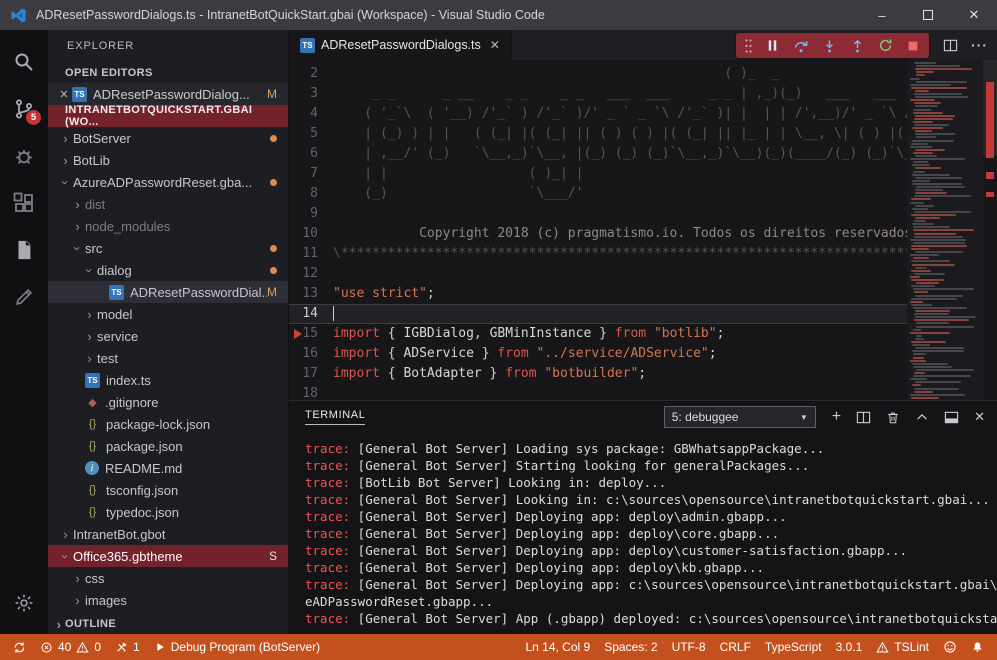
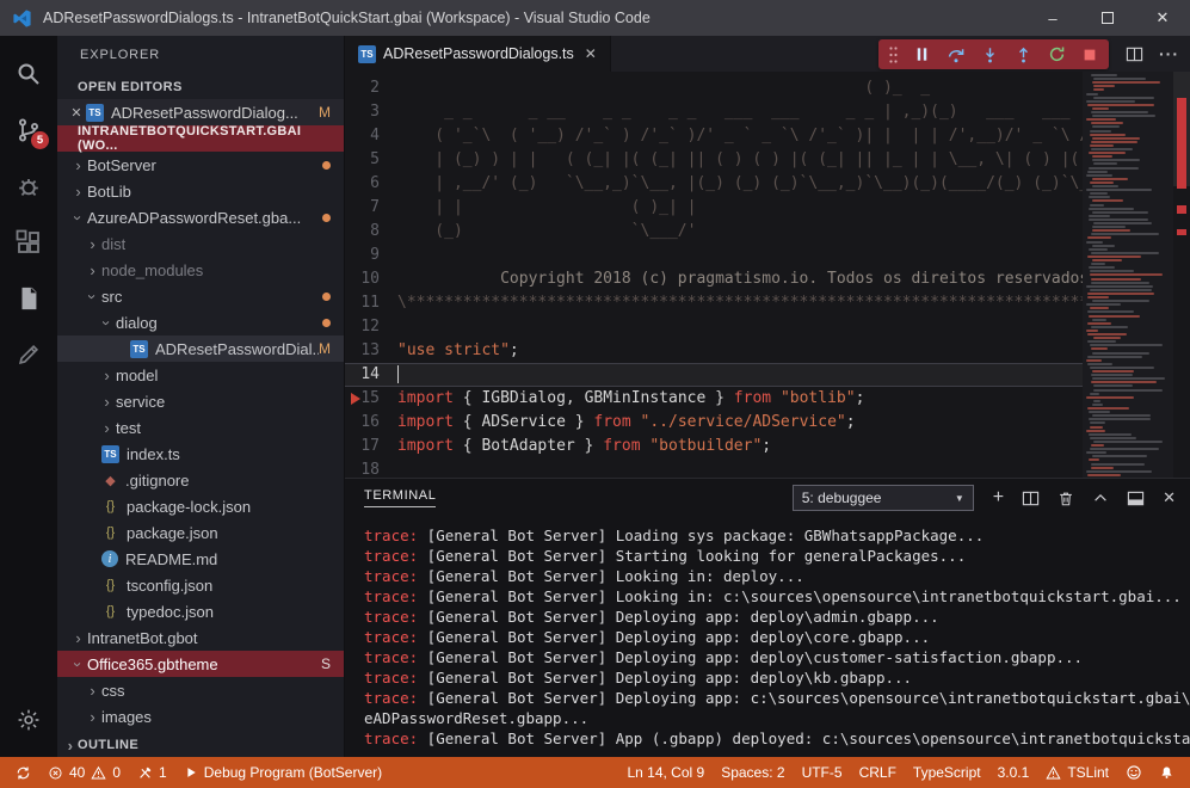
  ADResetPasswordDialogs.ts - IntranetBotQuickStart.gbai (Workspace) - Visual Studio Code
  –
  ✕
  5
  EXPLORER
  OPEN EDITORS
  ✕
  TS
  ADResetPasswordDialog...
  M
  INTRANETBOTQUICKSTART.GBAI (WO...
  ›
  BotServer
  ›
  BotLib
  AzureADPasswordReset.gba...
  ›
  dist
  ›
  node_modules
  src
  dialog
  TS
  ADResetPasswordDial..
  M
  ›
  model
  ›
  service
  ›
  test
  TS
  index.ts
  ◆
  .gitignore
  {}
  package-lock.json
  {}
  package.json
  i
  README.md
  {}
  tsconfig.json
  {}
  typedoc.json
  ›
  IntranetBot.gbot
  Office365.gbtheme
  S
  ›
  css
  ›
  images
  ›
  OUTLINE
  TS
  ADResetPasswordDialogs.ts
  ✕
  ···
  2
  ( )_ _
  3
  _ _ _ __ _ _ _ _ ___ ___ _ _ | ,_)(_) ___ ___
  4
  ( '_`\ ( '__) /'_` ) /'_` )/' _ ` _ `\ /'_` )| | | | /',__)/' _ `\
  5
  | (_) ) | | ( (_| |( (_| || ( ) ( ) |( (_| || |_ | | \__, \| ( ) |(
  6
  | ,__/' (_) `\__,_)`\__, |(_) (_) (_)`\__,_)`\__)(_)(____/(_) (_)`\
  7
  | | ( )_| |
  8
  (_) `\___/'
  9
  10
  Copyright 2018 (c) pragmatismo.io. Todos os direitos reservado
  11
  \************************************************************************
  12
  13
  "use strict";
  14
  15
  import { IGBDialog, GBMinInstance } from "botlib";
  16
  import { ADService } from "../service/ADService";
  17
  import { BotAdapter } from "botbuilder";
  18
  TERMINAL
  5: debuggee
  ▼
  +
  ✕
  trace: [General Bot Server] Loading sys package: GBWhatsappPackage...
  trace: [General Bot Server] Starting looking for generalPackages...
- trace: [BotLib Bot Server] Looking in: deploy...
+ trace: [General Bot Server] Looking in: deploy...
  trace: [General Bot Server] Looking in: c:\sources\opensource\intranetbotquickstart.gbai...
  trace: [General Bot Server] Deploying app: deploy\admin.gbapp...
  trace: [General Bot Server] Deploying app: deploy\core.gbapp...
  trace: [General Bot Server] Deploying app: deploy\customer-satisfaction.gbapp...
  trace: [General Bot Server] Deploying app: deploy\kb.gbapp...
  trace: [General Bot Server] Deploying app: c:\sources\opensource\intranetbotquickstart.gbai\
  eADPasswordReset.gbapp...
  trace: [General Bot Server] App (.gbapp) deployed: c:\sources\opensource\intranetbotquicksta
  40
  0
  1
  Debug Program (BotServer)
  Ln 14, Col 9
  Spaces: 2
- UTF-8
+ UTF-5
  CRLF
  TypeScript
  3.0.1
  TSLint
